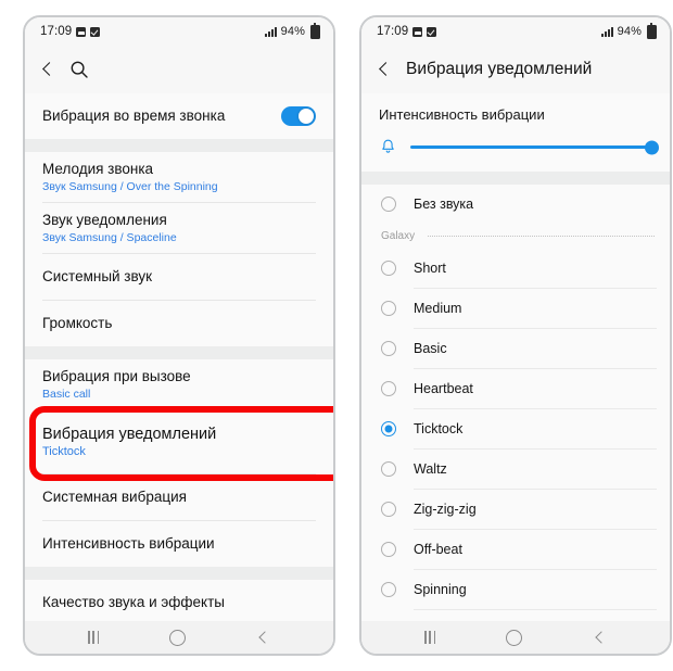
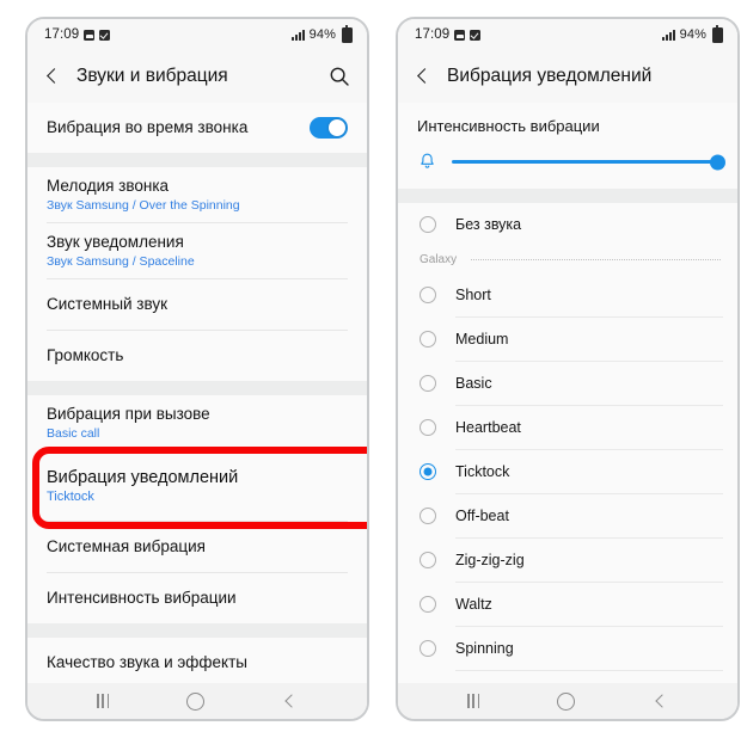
  17:09
  94%
+ Звуки и вибрация
  Вибрация во время звонка
  Мелодия звонка
  Звук Samsung / Over the Spinning
  Звук уведомления
  Звук Samsung / Spaceline
  Системный звук
  Громкость
  Вибрация при вызове
  Basic call
  Вибрация уведомлений
  Ticktock
  Системная вибрация
  Интенсивность вибрации
  Качество звука и эффекты
  17:09
  94%
  Вибрация уведомлений
  Интенсивность вибрации
  Без звука
  Galaxy
  Short
  Medium
  Basic
  Heartbeat
  Ticktock
- Waltz
+ Off-beat
  Zig-zig-zig
- Off-beat
+ Waltz
  Spinning
